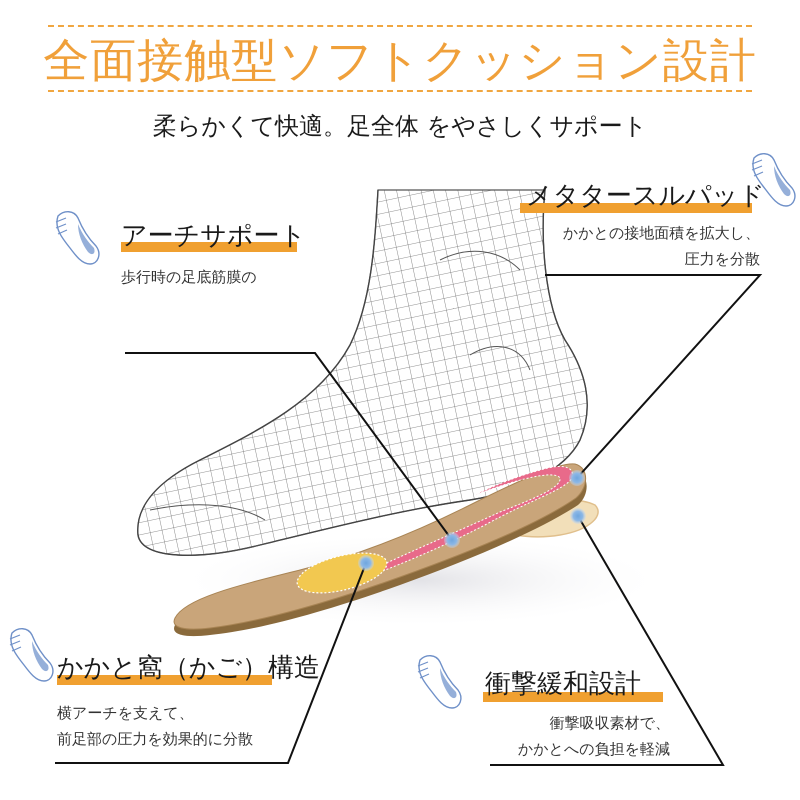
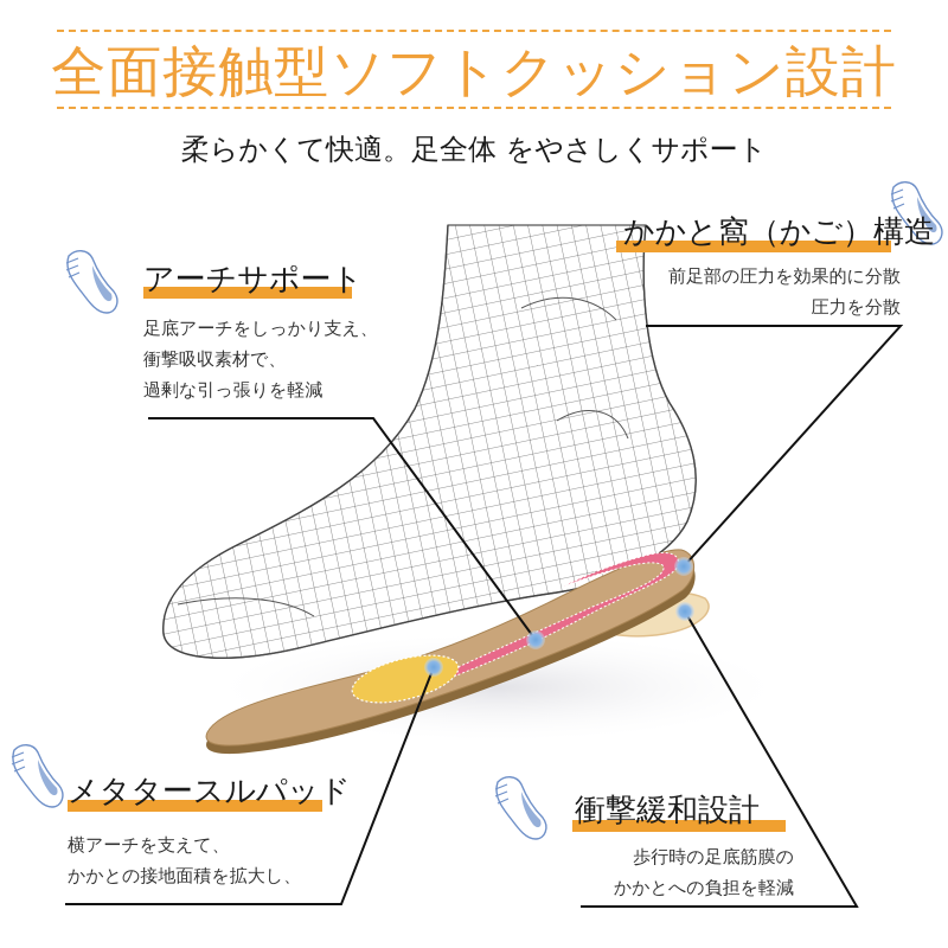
  全面接触型ソフトクッション設計
  柔らかくて快適。足全体 をやさしくサポート
  アーチサポート
+ 足底アーチをしっかり支え、
- 歩行時の足底筋膜の
+ 衝撃吸収素材で、
+ 過剰な引っ張りを軽減
- メタタースルパッド
+ かかと窩（かご）構造
- かかとの接地面積を拡大し、
+ 前足部の圧力を効果的に分散
  圧力を分散
- かかと窩（かご）構造
+ メタタースルパッド
  横アーチを支えて、
- 前足部の圧力を効果的に分散
+ かかとの接地面積を拡大し、
  衝撃緩和設計
- 衝撃吸収素材で、
+ 歩行時の足底筋膜の
  かかとへの負担を軽減
